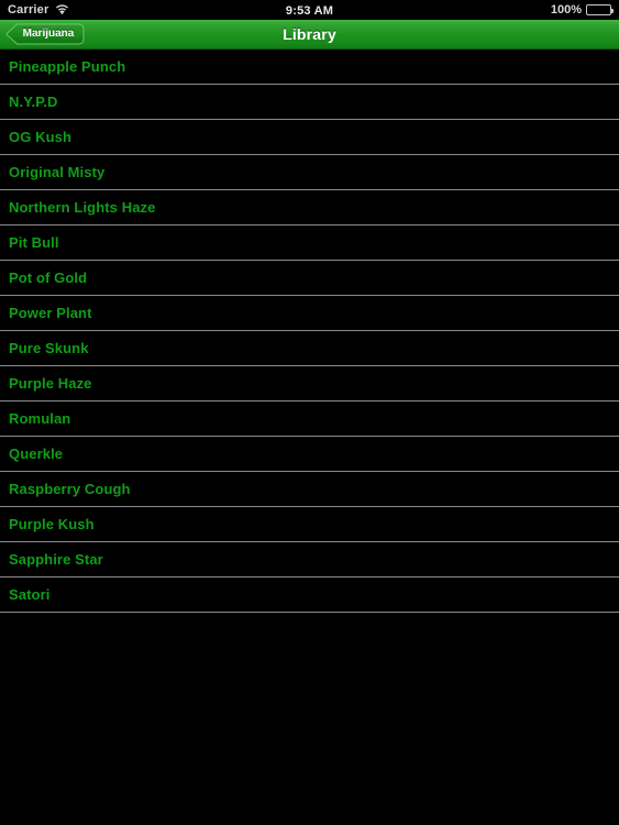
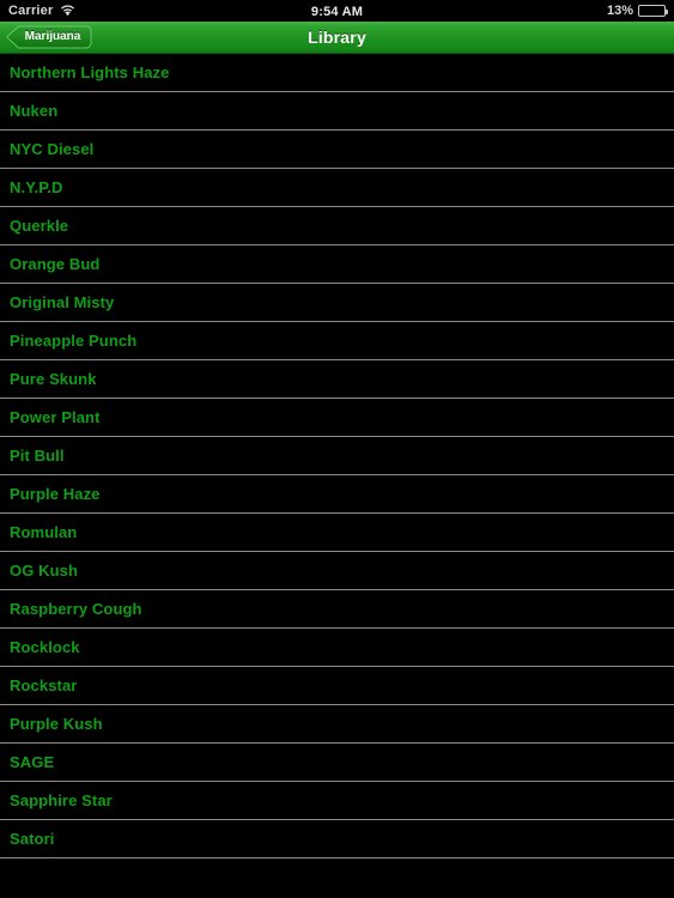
  Carrier
- 9:53 AM
+ 9:54 AM
- 100%
+ 13%
  Marijuana
  Library
- Pineapple Punch
+ Northern Lights Haze
+ Nuken
+ NYC Diesel
  N.Y.P.D
- OG Kush
+ Querkle
+ Orange Bud
  Original Misty
- Northern Lights Haze
+ Pineapple Punch
- Pit Bull
+ Pure Skunk
- Pot of Gold
  Power Plant
- Pure Skunk
+ Pit Bull
  Purple Haze
  Romulan
- Querkle
+ OG Kush
  Raspberry Cough
+ Rocklock
+ Rockstar
  Purple Kush
+ SAGE
  Sapphire Star
  Satori
